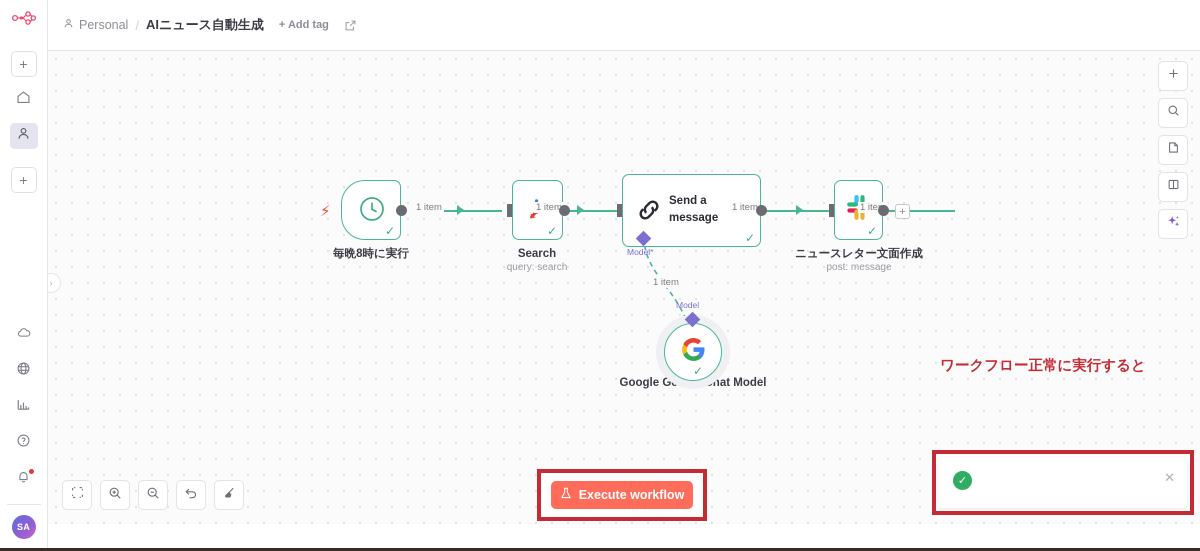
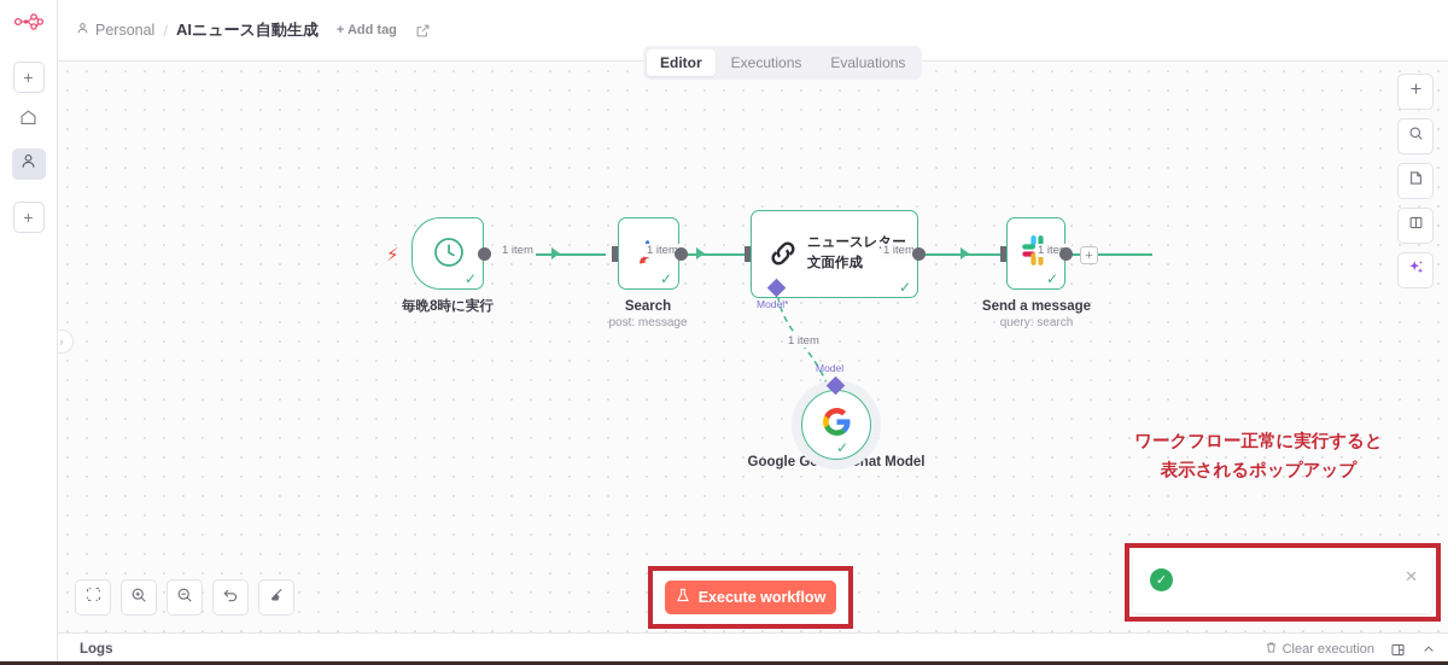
  +
  +
- SA
  Personal
  /
  AIニュース自動生成
  + Add tag
+ Editor
+ Executions
+ Evaluations
  ›
  1 item
  1 item
  1 item
  1 ite
  +
  1 item
  ⚡
  ✓
  毎晩8時に実行
  ✓
  Search
- query: search
+ post: message
- Send a message
+ ニュースレター文面作成
  ✓
  Model*
  ✓
- ニュースレター文面作成
+ Send a message
- post: message
+ query: search
  ✓
  Model
  Google Ghat Model
  Execute workflow
  ワークフロー正常に実行すると
+ 表示されるポップアップ
  ✓
  ✕
+ Logs
+ Clear execution
